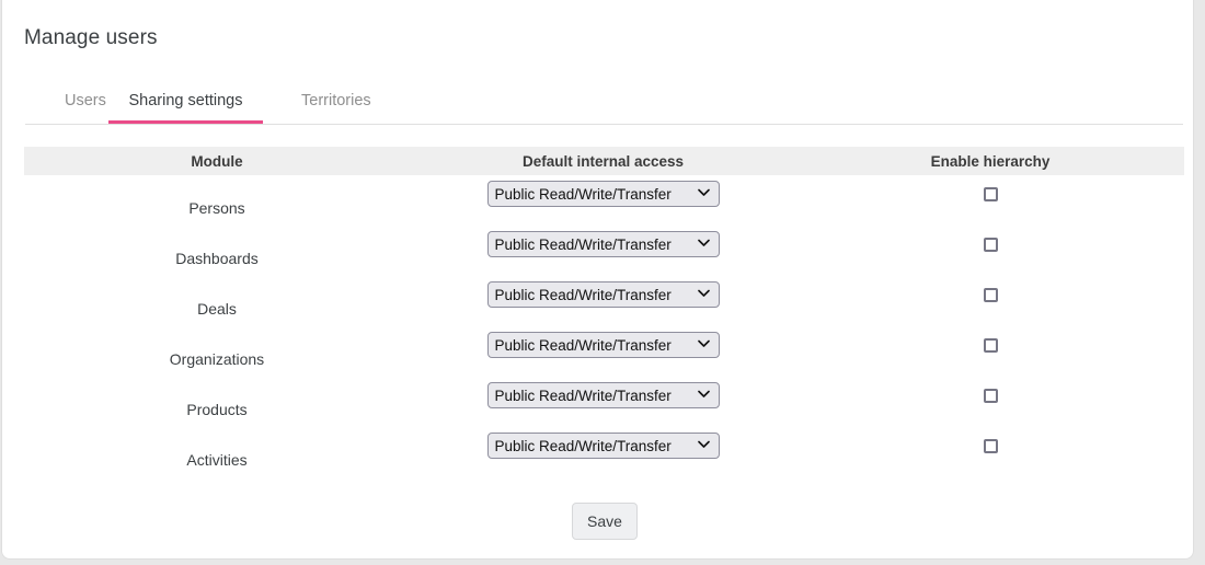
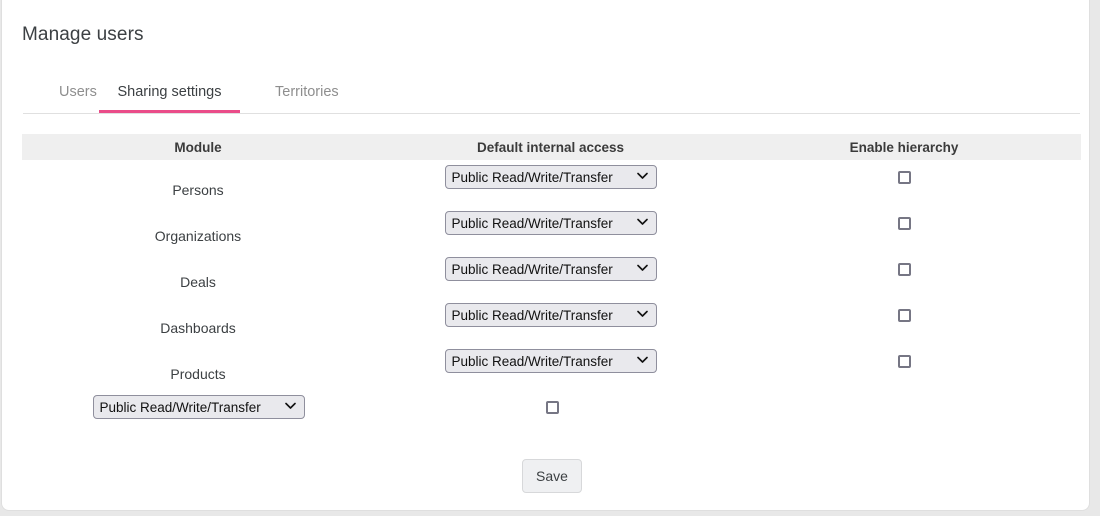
  Manage users
  Users
  Sharing settings
  Territories
  Module
  Default internal access
  Enable hierarchy
  Persons
  Public Read/Write/Transfer
- Dashboards
+ Organizations
  Public Read/Write/Transfer
  Deals
  Public Read/Write/Transfer
- Organizations
+ Dashboards
  Public Read/Write/Transfer
  Products
  Public Read/Write/Transfer
- Activities
  Public Read/Write/Transfer
  Save
